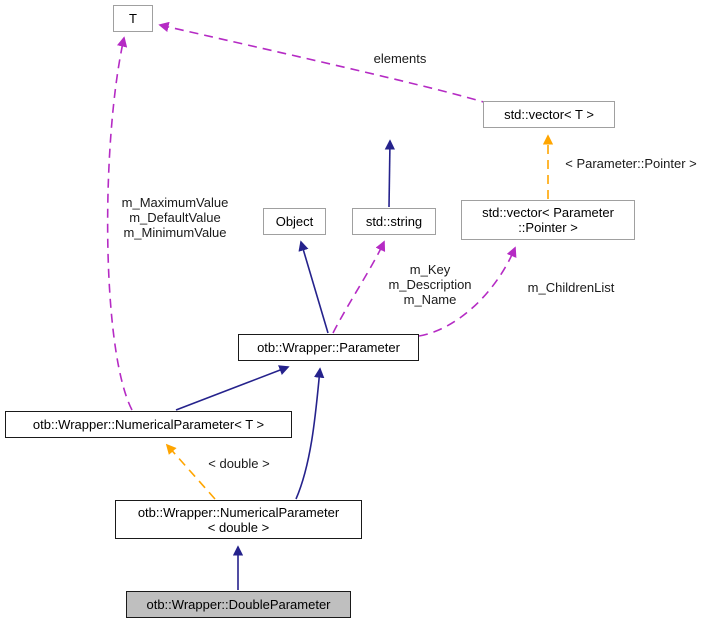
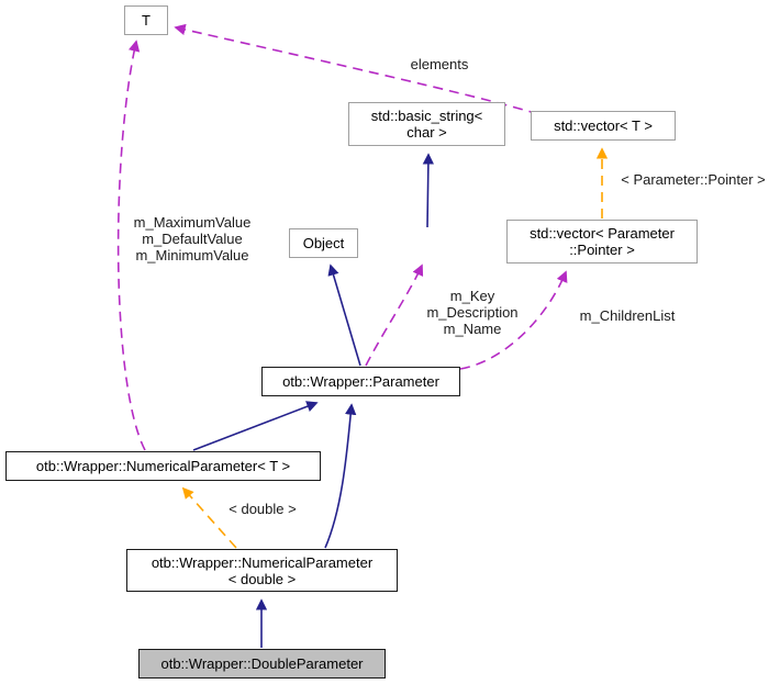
  T
+ std::basic_string<
+ char >
  std::vector< T >
  Object
- std::string
  std::vector< Parameter
  ::Pointer >
  otb::Wrapper::Parameter
  otb::Wrapper::NumericalParameter< T >
  otb::Wrapper::NumericalParameter
  < double >
  otb::Wrapper::DoubleParameter
  elements
  < Parameter::Pointer >
  m_MaximumValue
  m_DefaultValue
  m_MinimumValue
  m_Key
  m_Description
  m_Name
  m_ChildrenList
  < double >
